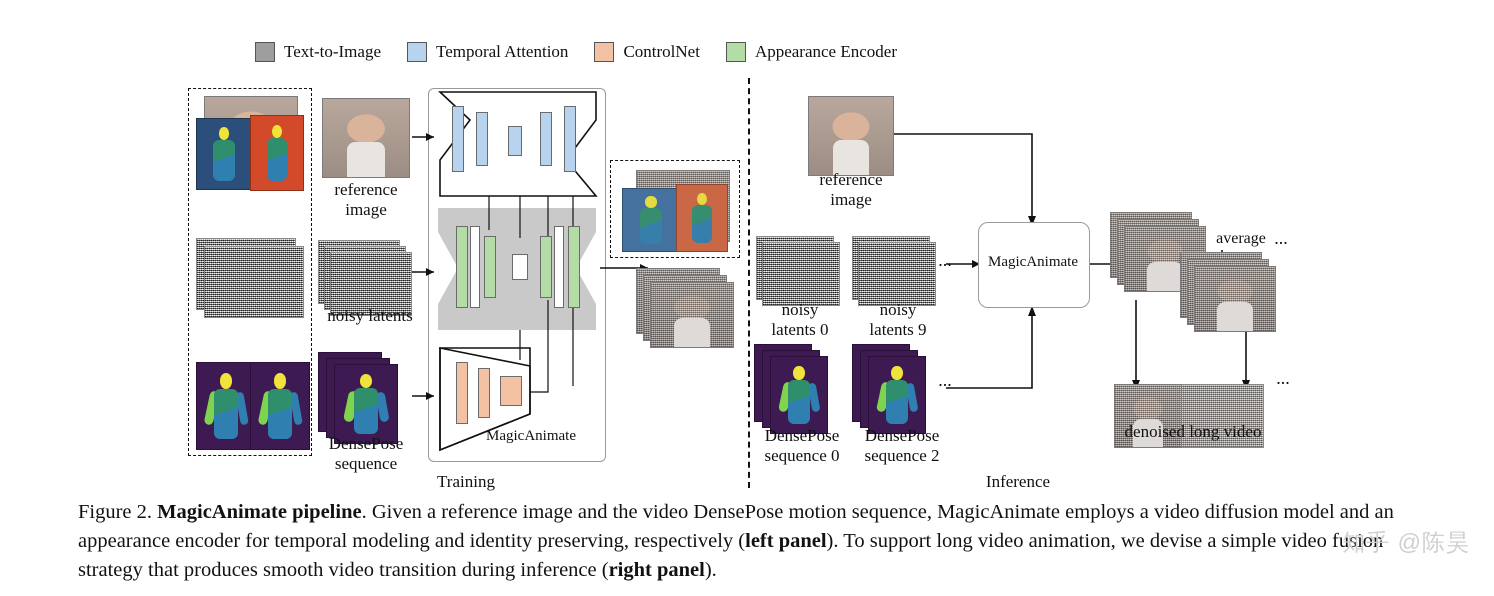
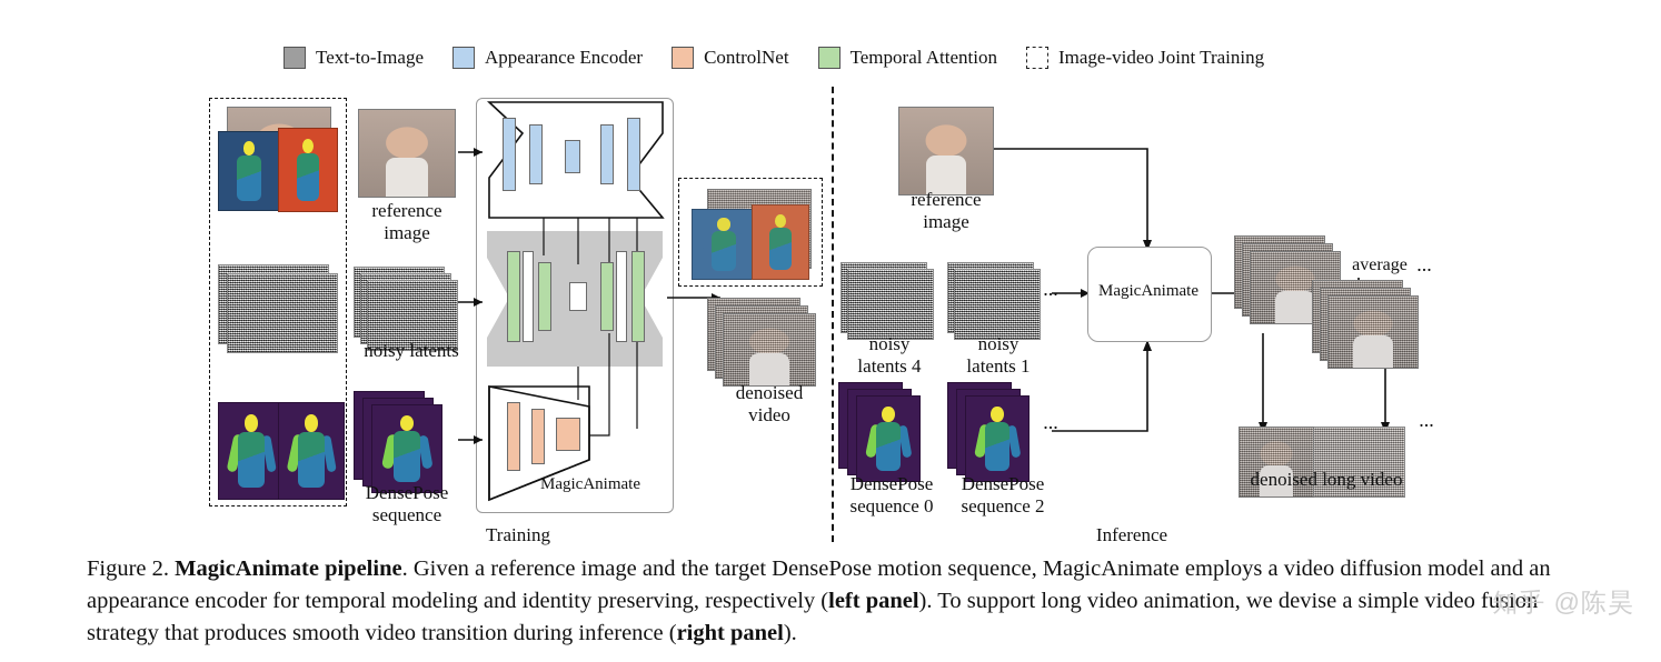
  Text-to-Image
- Temporal Attention
+ Appearance Encoder
  ControlNet
- Appearance Encoder
+ Temporal Attention
+ Image-video Joint Training
  reference
  image
  noisy latents
  DensePose
  sequence
  MagicAnimate
+ denoised
+ video
  Training
  reference
  image
  noisy
- latents 0
+ latents 4
  noisy
- latents 9
+ latents 1
  ...
  DensePose
  sequence 0
  DensePose
  sequence 2
  ...
  MagicAnimate
  average
  ...
  ...
  denoised long video
  Inference
- Figure 2. MagicAnimate pipeline. Given a reference image and the video DensePose motion sequence, MagicAnimate employs a video diffusion model and an appearance encoder for temporal modeling and identity preserving, respectively (left panel). To support long video animation, we devise a simple video fusion strategy that produces smooth video transition during inference (right panel).
+ Figure 2. MagicAnimate pipeline. Given a reference image and the target DensePose motion sequence, MagicAnimate employs a video diffusion model and an appearance encoder for temporal modeling and identity preserving, respectively (left panel). To support long video animation, we devise a simple video fusion strategy that produces smooth video transition during inference (right panel).
  知乎 @陈昊
